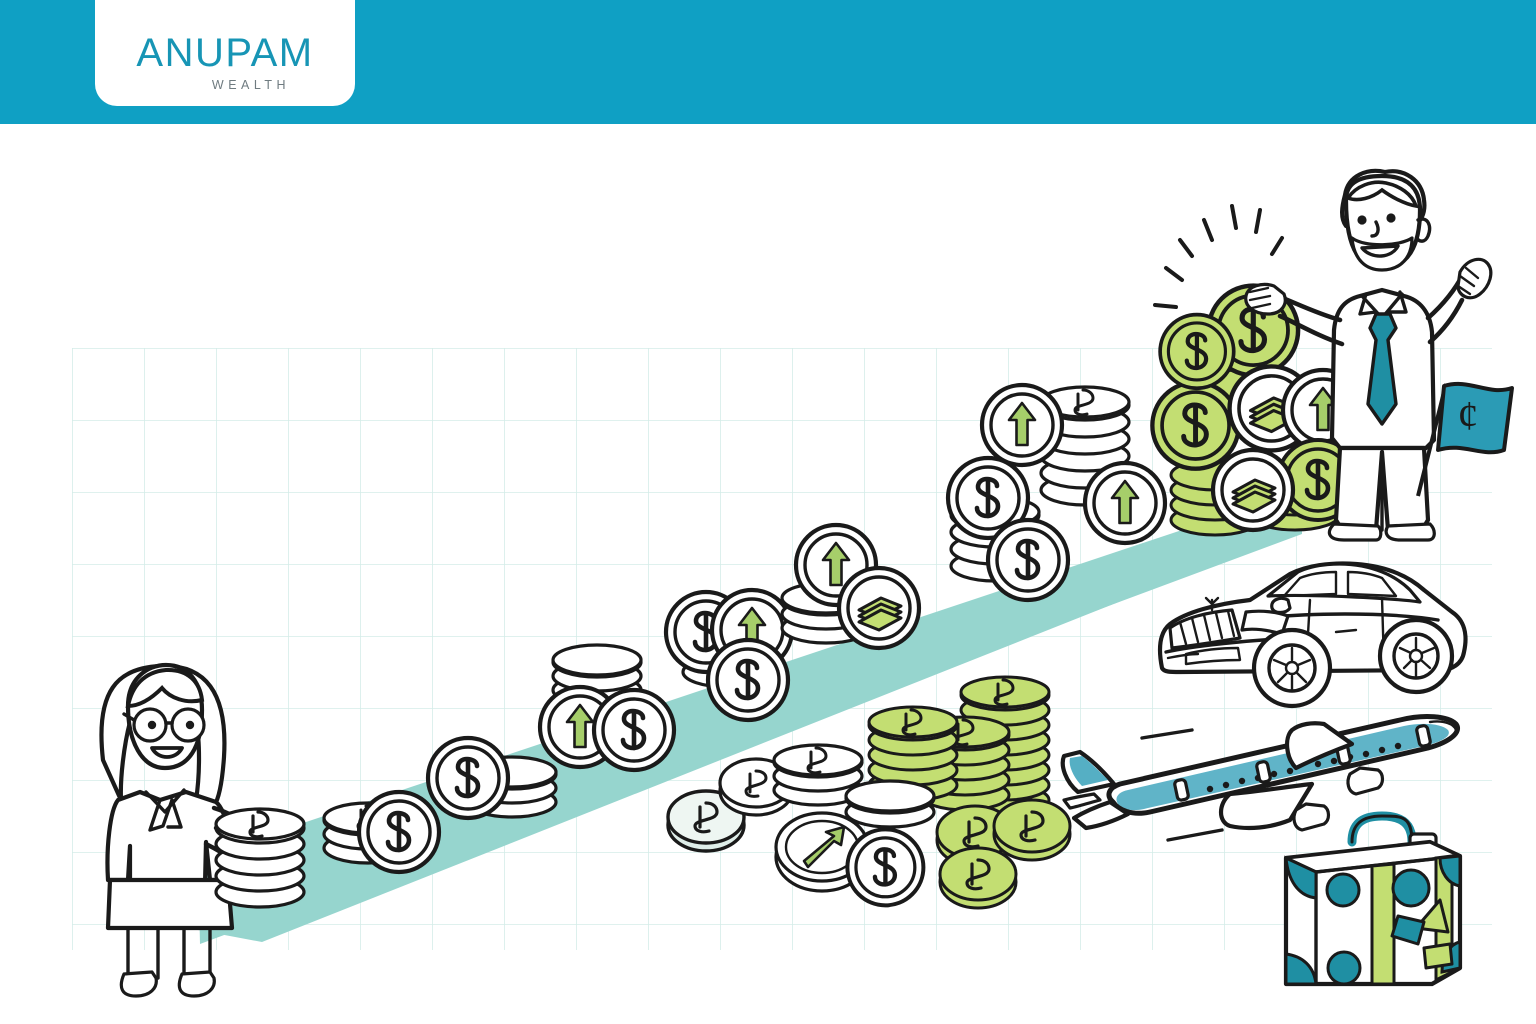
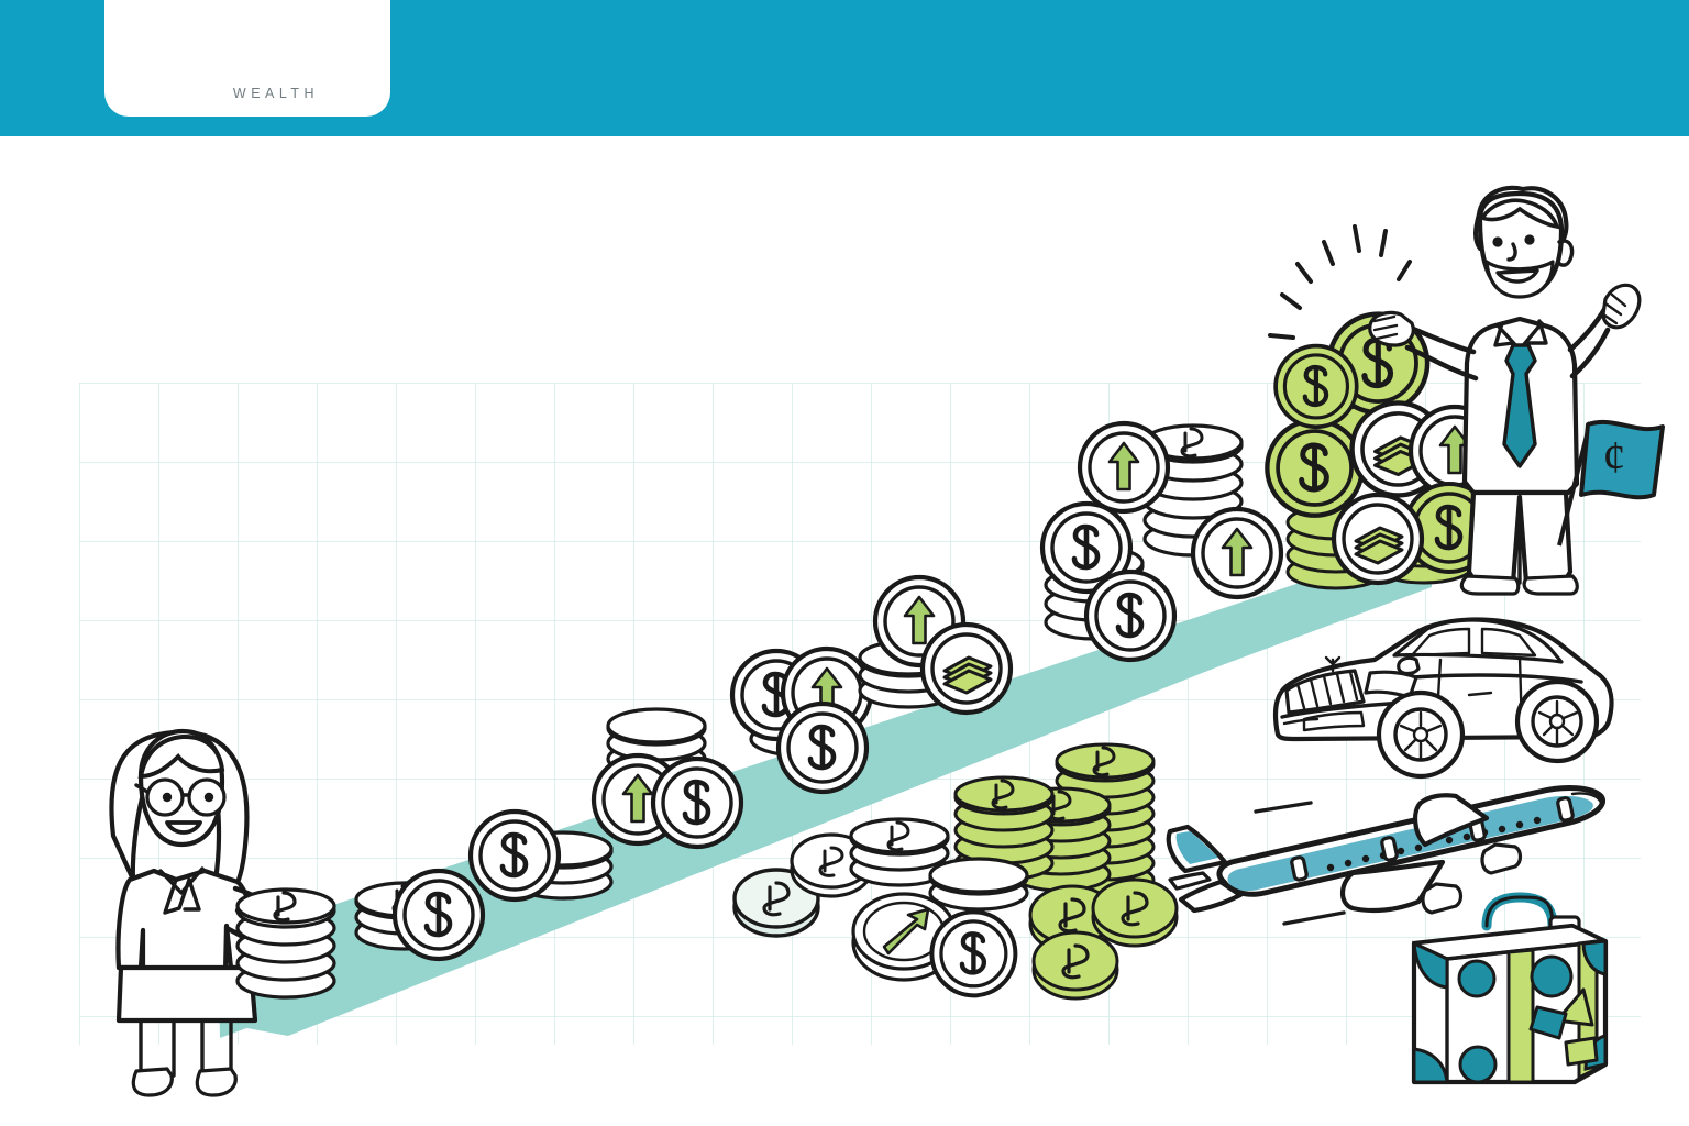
  ¢
- ANUPAM
  WEALTH
